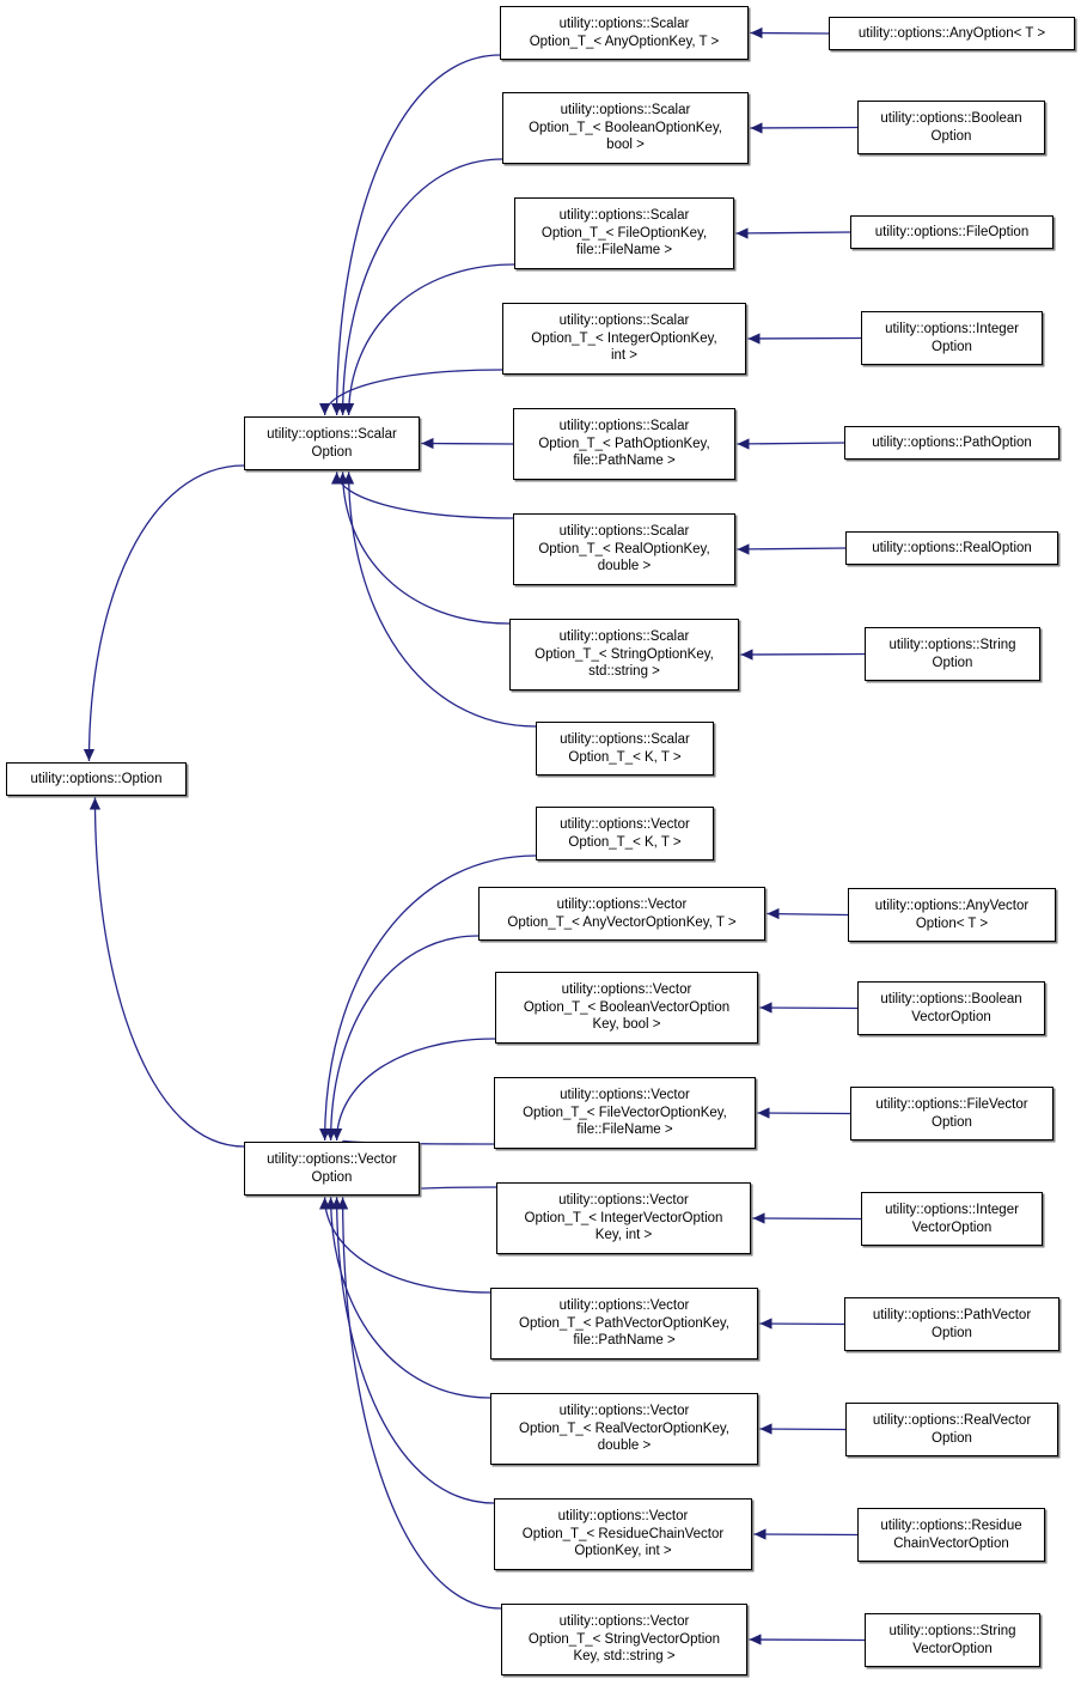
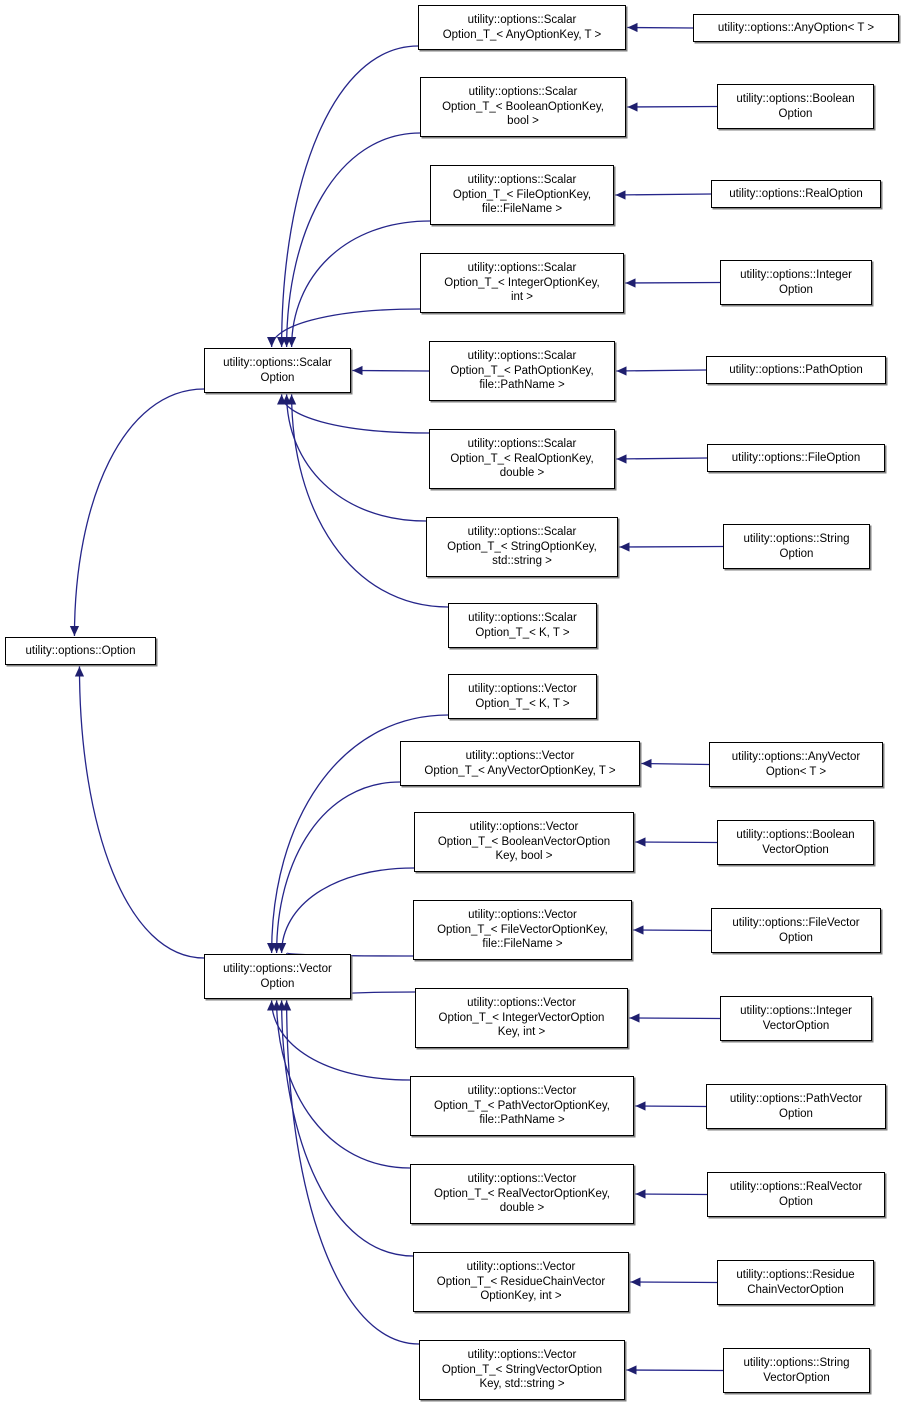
  utility::options::Option
  utility::options::Scalar
  Option
  utility::options::Vector
  Option
  utility::options::Scalar
  Option_T_< AnyOptionKey, T >
  utility::options::Scalar
  Option_T_< BooleanOptionKey,
  bool >
  utility::options::Scalar
  Option_T_< FileOptionKey,
  file::FileName >
  utility::options::Scalar
  Option_T_< IntegerOptionKey,
  int >
  utility::options::Scalar
  Option_T_< PathOptionKey,
  file::PathName >
  utility::options::Scalar
  Option_T_< RealOptionKey,
  double >
  utility::options::Scalar
  Option_T_< StringOptionKey,
  std::string >
  utility::options::Scalar
  Option_T_< K, T >
  utility::options::Vector
  Option_T_< K, T >
  utility::options::Vector
  Option_T_< AnyVectorOptionKey, T >
  utility::options::Vector
  Option_T_< BooleanVectorOption
  Key, bool >
  utility::options::Vector
  Option_T_< FileVectorOptionKey,
  file::FileName >
  utility::options::Vector
  Option_T_< IntegerVectorOption
  Key, int >
  utility::options::Vector
  Option_T_< PathVectorOptionKey,
  file::PathName >
  utility::options::Vector
  Option_T_< RealVectorOptionKey,
  double >
  utility::options::Vector
  Option_T_< ResidueChainVector
  OptionKey, int >
  utility::options::Vector
  Option_T_< StringVectorOption
  Key, std::string >
  utility::options::AnyOption< T >
  utility::options::Boolean
  Option
- utility::options::FileOption
+ utility::options::RealOption
  utility::options::Integer
  Option
  utility::options::PathOption
- utility::options::RealOption
+ utility::options::FileOption
  utility::options::String
  Option
  utility::options::AnyVector
  Option< T >
  utility::options::Boolean
  VectorOption
  utility::options::FileVector
  Option
  utility::options::Integer
  VectorOption
  utility::options::PathVector
  Option
  utility::options::RealVector
  Option
  utility::options::Residue
  ChainVectorOption
  utility::options::String
  VectorOption
